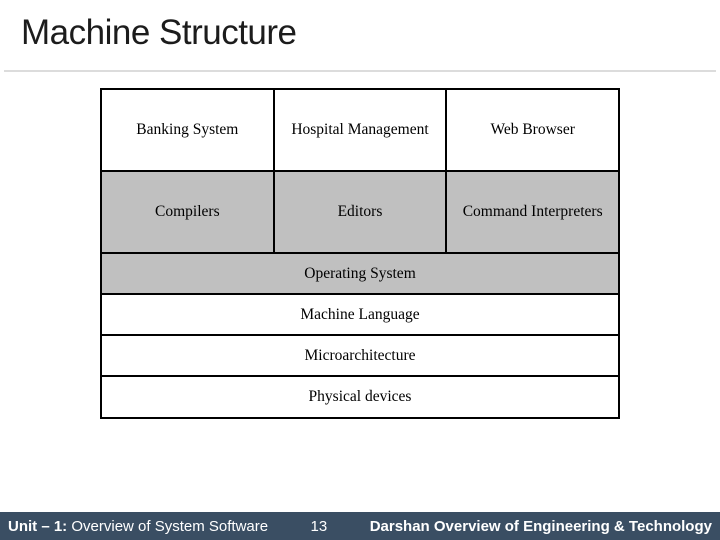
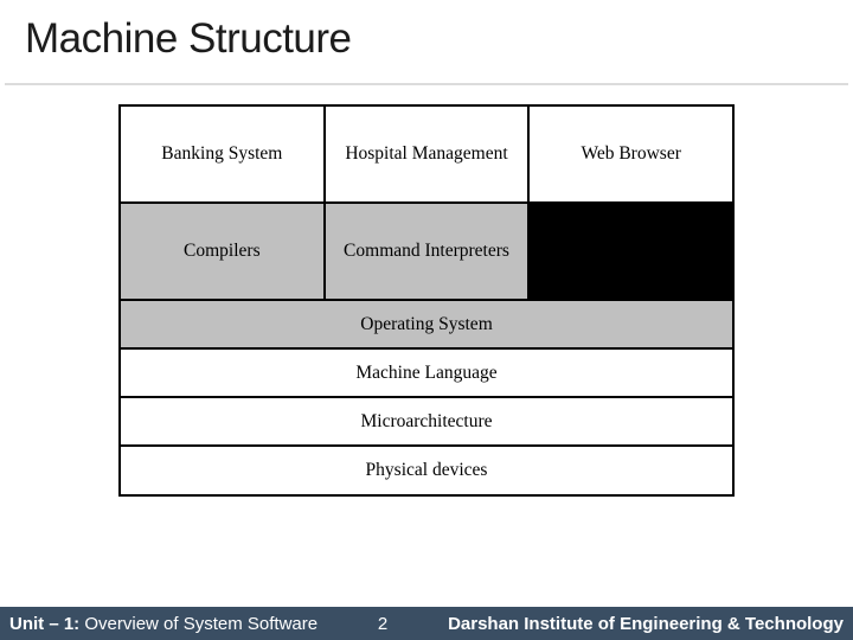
  Machine Structure
  Banking System
  Hospital Management
  Web Browser
  Compilers
- Editors
  Command Interpreters
  Operating System
  Machine Language
  Microarchitecture
  Physical devices
  Unit – 1: Overview of System Software
- 13
+ 2
- Darshan Overview of Engineering & Technology
+ Darshan Institute of Engineering & Technology
